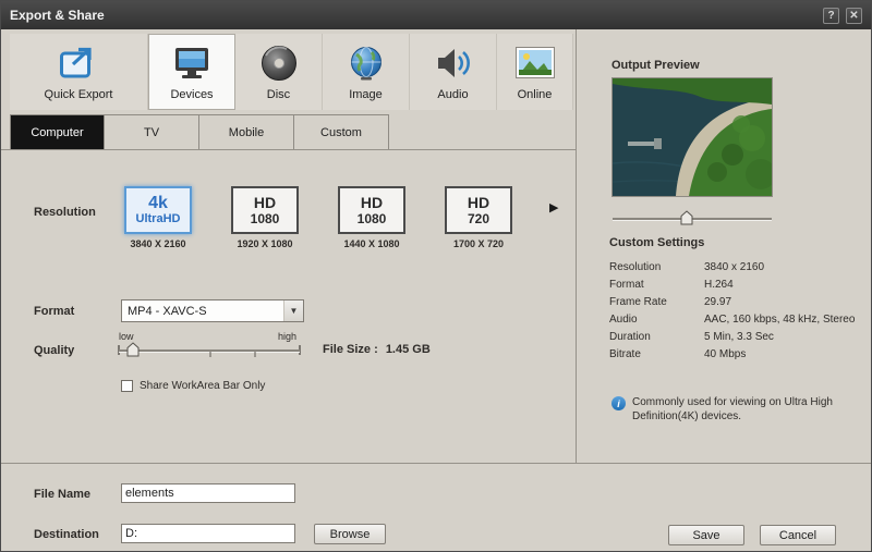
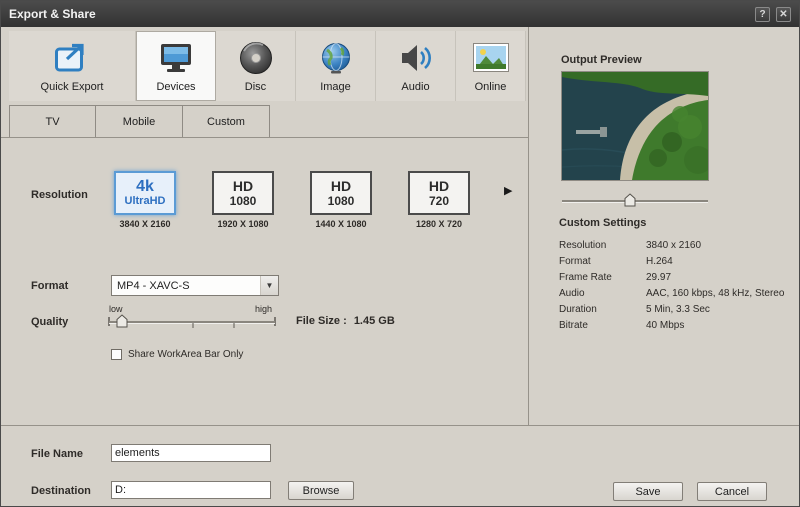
  Export & Share
  ?
  ✕
  Quick Export
  Devices
  Disc
  Image
  Audio
  Online
- Computer
  TV
  Mobile
  Custom
  Resolution
  4k
  UltraHD
  3840 X 2160
  HD
  1080
  1920 X 1080
  HD
  1080
  1440 X 1080
  HD
  720
- 1700 X 720
+ 1280 X 720
  ▶
  Format
  MP4 - XAVC-S
  ▼
  Quality
  low
  high
  File Size : 1.45 GB
  Share WorkArea Bar Only
  Output Preview
  Custom Settings
  Resolution
  3840 x 2160
  Format
  H.264
  Frame Rate
  29.97
  Audio
  AAC, 160 kbps, 48 kHz, Stereo
  Duration
  5 Min, 3.3 Sec
  Bitrate
  40 Mbps
- i
- Commonly used for viewing on Ultra High Definition(4K) devices.
  File Name
  elements
  Destination
  D:
  Browse
  Save
  Cancel
